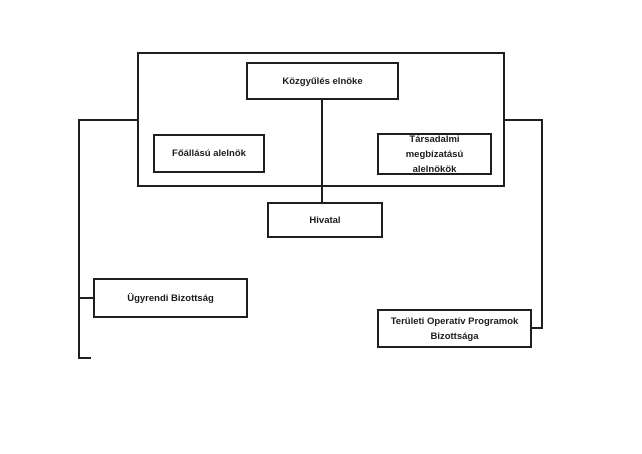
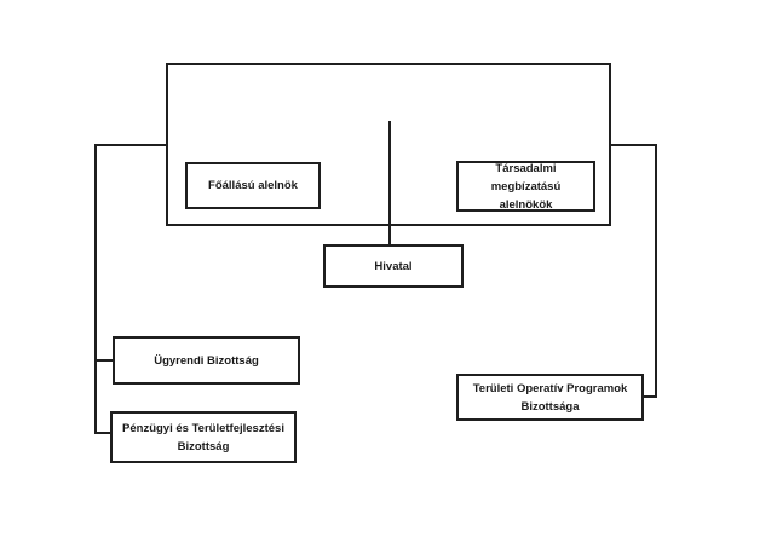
- Közgyűlés elnöke
  Főállású alelnök
  Társadalmi megbízatású alelnökök
  Hivatal
  Ügyrendi Bizottság
+ Pénzügyi és Területfejlesztési Bizottság
  Területi Operatív Programok Bizottsága
